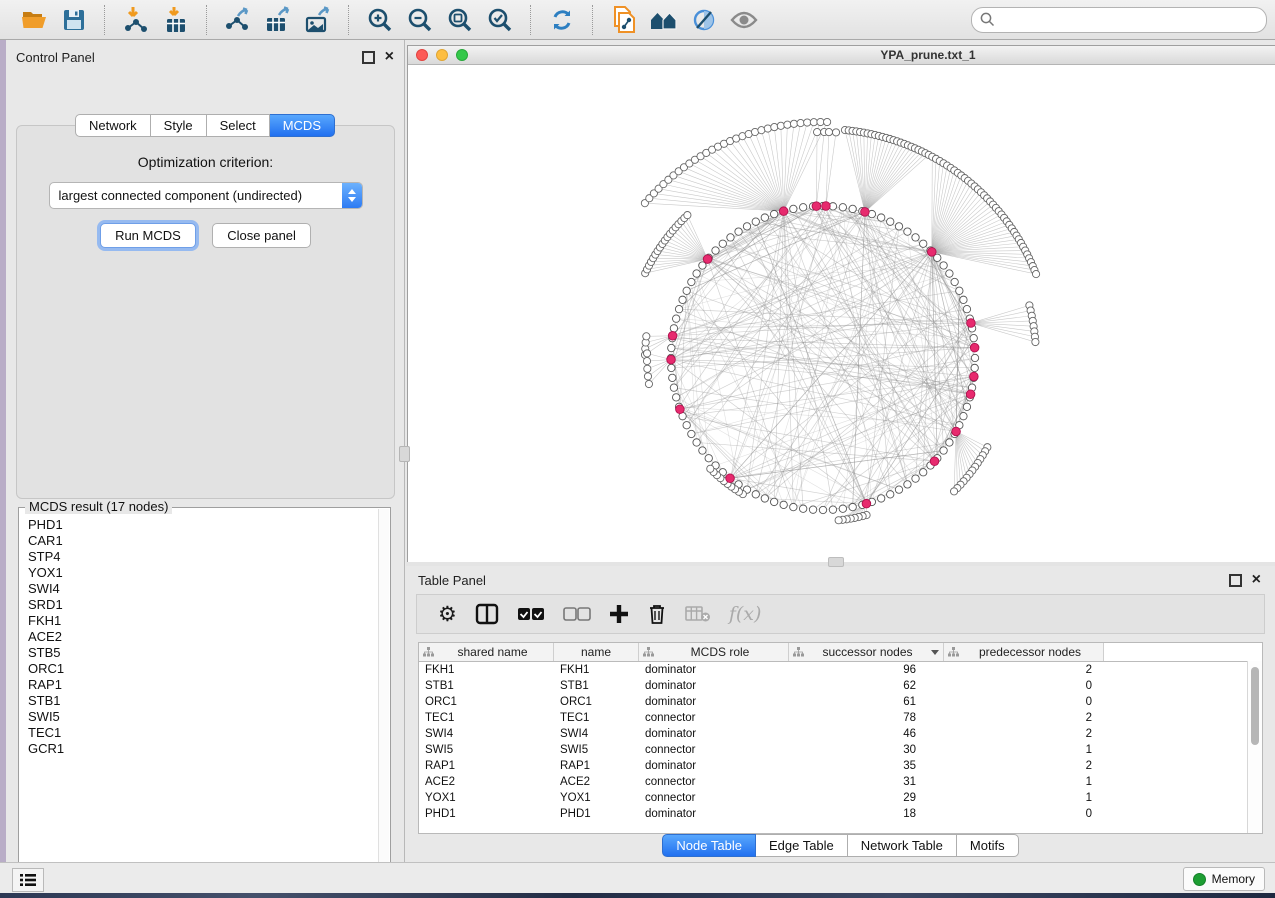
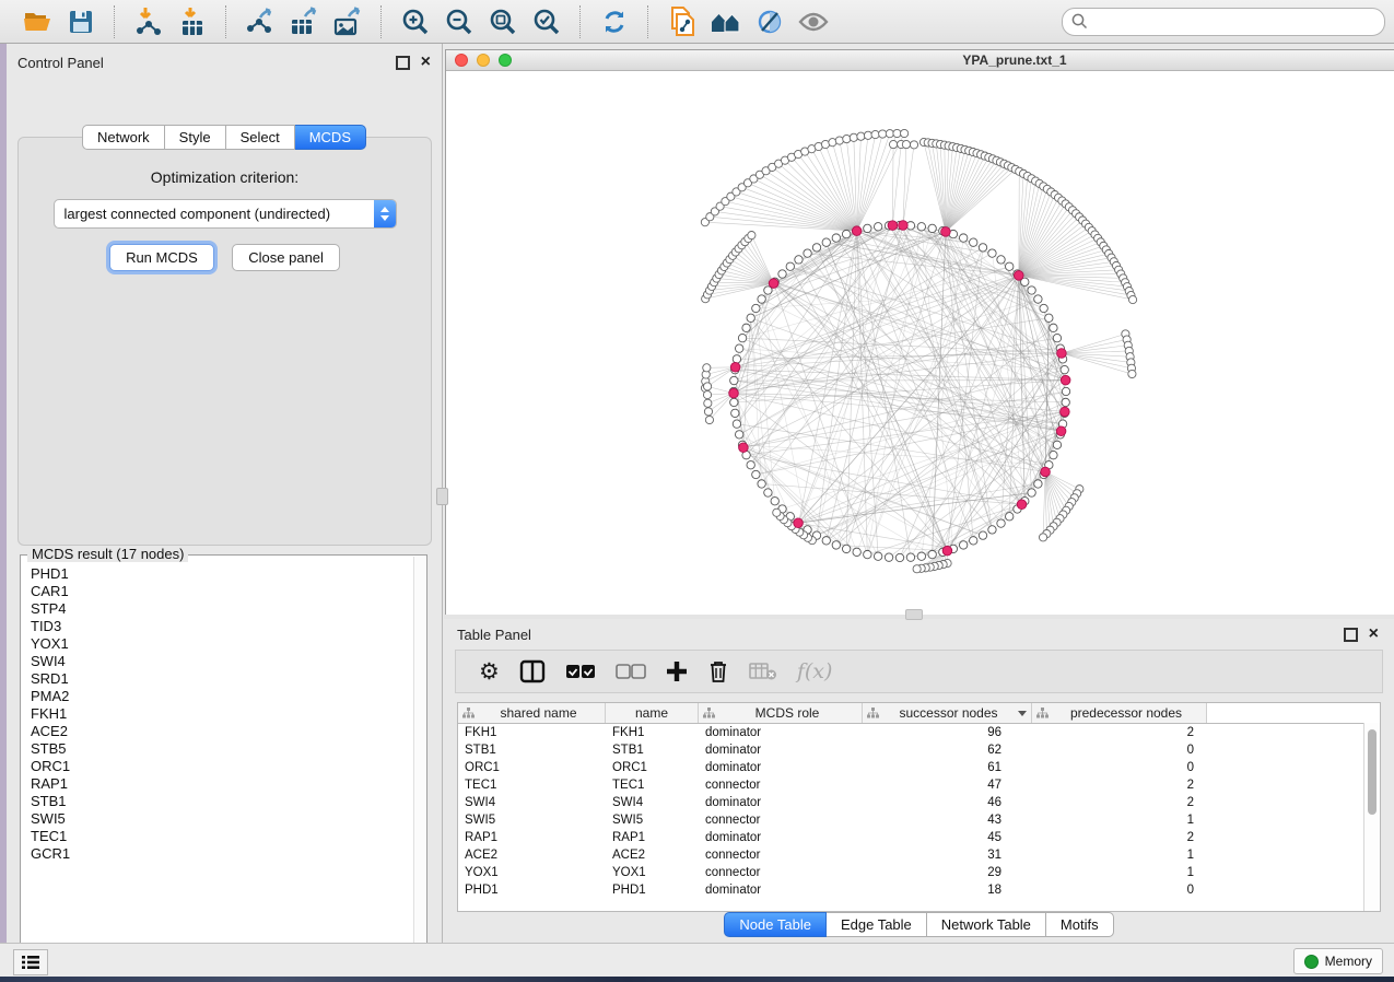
  Control Panel
  ×
  Network Style Select MCDS
  Optimization criterion:
  largest connected component (undirected)
  Run MCDS Close panel
  MCDS result (17 nodes)
  PHD1
  CAR1
  STP4
+ TID3
  YOX1
  SWI4
  SRD1
+ PMA2
  FKH1
  ACE2
  STB5
  ORC1
  RAP1
  STB1
  SWI5
  TEC1
  GCR1
  YPA_prune.txt_1
  Table Panel
  ×
  ⚙
  f(x)
  shared name
  name
  MCDS role
  successor nodes
  predecessor nodes
  FKH1
  FKH1
  dominator
  96
  2
  STB1
  STB1
  dominator
  62
  0
  ORC1
  ORC1
  dominator
  61
  0
  TEC1
  TEC1
  connector
- 78
+ 47
  2
  SWI4
  SWI4
  dominator
  46
  2
  SWI5
  SWI5
  connector
- 30
+ 43
  1
  RAP1
  RAP1
  dominator
- 35
+ 45
  2
  ACE2
  ACE2
  connector
  31
  1
  YOX1
  YOX1
  connector
  29
  1
  PHD1
  PHD1
  dominator
  18
  0
  Node Table Edge Table Network Table Motifs
  Memory
